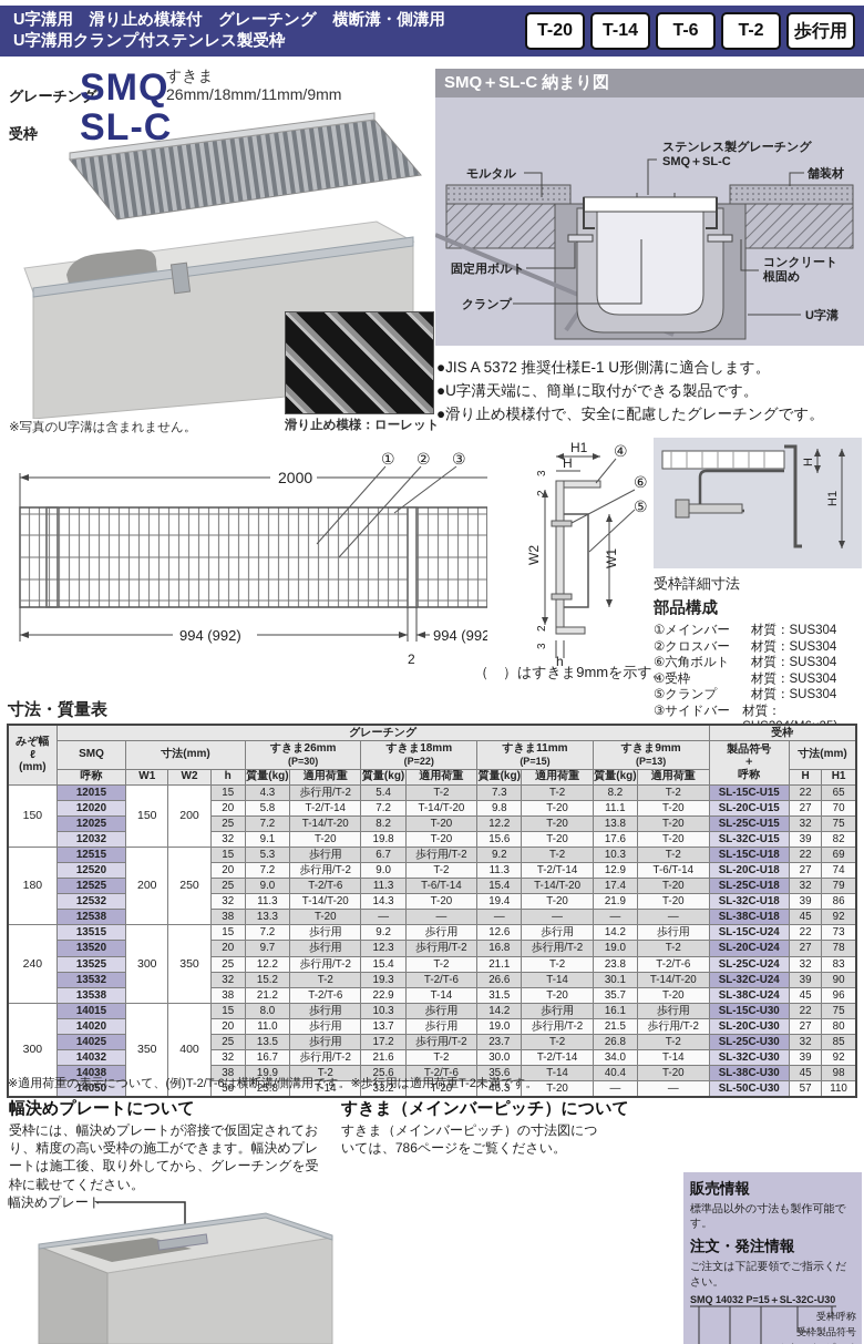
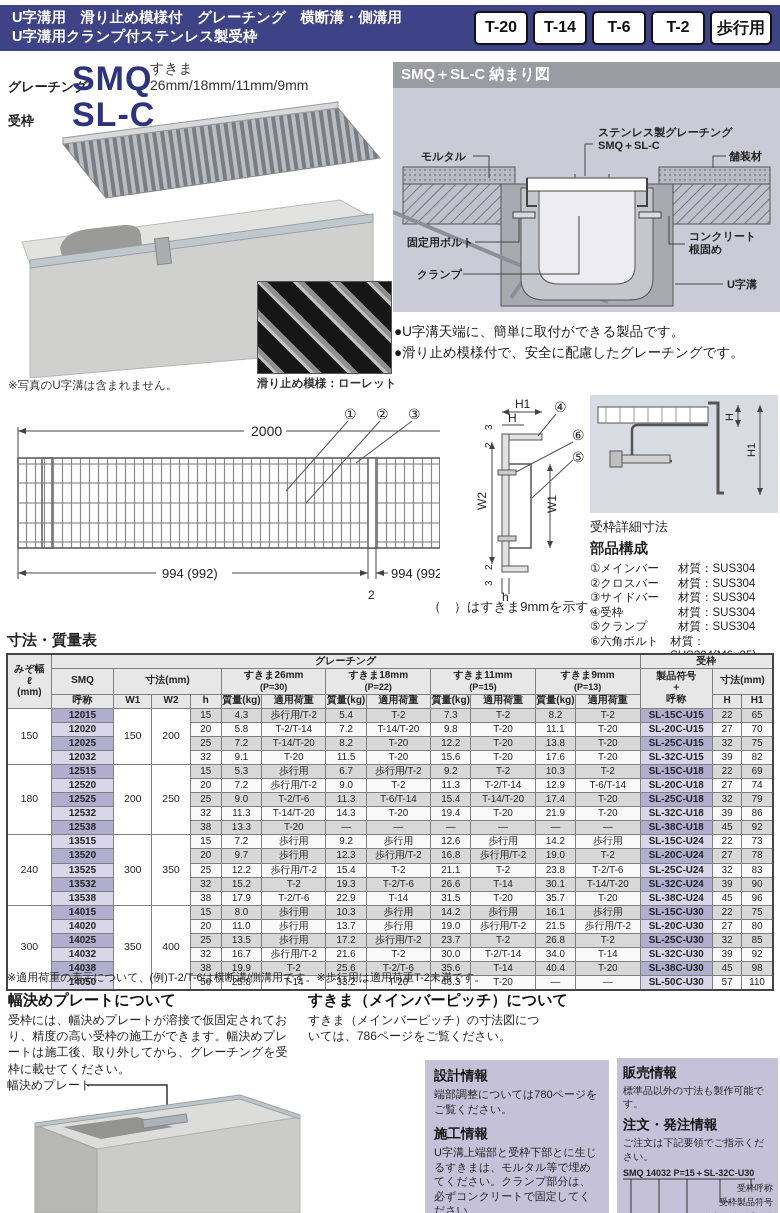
  U字溝用 滑り止め模様付 グレーチング 横断溝・側溝用
  U字溝用クランプ付ステンレス製受枠
  T-20
  T-14
  T-6
  T-2
  歩行用
  グレーチング
  SMQ
  受枠
  SL-C
  すきま
  26mm/18mm/11mm/9mm
  ※写真のU字溝は含まれません。
  滑り止め模様：ローレット
  SMQ＋SL-C 納まり図
  モルタル
  ステンレス製グレーチング
  SMQ＋SL-C
  舗装材
  固定用ボルト
  クランプ
  コンクリート
  根固め
  U字溝
- ●JIS A 5372 推奨仕様E-1 U形側溝に適合します。
  ●U字溝天端に、簡単に取付ができる製品です。
  ●滑り止め模様付で、安全に配慮したグレーチングです。
  2000
  ①
  ②
  ③
  994 (992)
  994 (992
  2
  H1
  H
  h
  ④
  ⑥
  ⑤
  （ ）はすきま9mmを示す。
  受枠詳細寸法
  部品構成
  ①メインバー
  材質：SUS304
  ②クロスバー
  材質：SUS304
- ⑥六角ボルト
+ ③サイドバー
  材質：SUS304
  ④受枠
  材質：SUS304
  ⑤クランプ
  材質：SUS304
- ③サイドバー
+ ⑥六角ボルト
  寸法・質量表
  みぞ幅ℓ(mm)	グレーチング	受枠
  SMQ	寸法(mm)	すきま26mm(P=30)	すきま18mm(P=22)	すきま11mm(P=15)	すきま9mm(P=13)	製品符号＋呼称	寸法(mm)
  呼称	W1	W2	h	質量(kg)	適用荷重	質量(kg)	適用荷重	質量(kg)	適用荷重	質量(kg)	適用荷重	H	H1
  150	12015	150	200	15	4.3	歩行用/T-2	5.4	T-2	7.3	T-2	8.2	T-2	SL-15C-U15	22	65
  12020	20	5.8	T-2/T-14	7.2	T-14/T-20	9.8	T-20	11.1	T-20	SL-20C-U15	27	70
  12025	25	7.2	T-14/T-20	8.2	T-20	12.2	T-20	13.8	T-20	SL-25C-U15	32	75
- 12032	32	9.1	T-20	19.8	T-20	15.6	T-20	17.6	T-20	SL-32C-U15	39	82
+ 12032	32	9.1	T-20	11.5	T-20	15.6	T-20	17.6	T-20	SL-32C-U15	39	82
  180	12515	200	250	15	5.3	歩行用	6.7	歩行用/T-2	9.2	T-2	10.3	T-2	SL-15C-U18	22	69
  12520	20	7.2	歩行用/T-2	9.0	T-2	11.3	T-2/T-14	12.9	T-6/T-14	SL-20C-U18	27	74
  12525	25	9.0	T-2/T-6	11.3	T-6/T-14	15.4	T-14/T-20	17.4	T-20	SL-25C-U18	32	79
  12532	32	11.3	T-14/T-20	14.3	T-20	19.4	T-20	21.9	T-20	SL-32C-U18	39	86
  12538	38	13.3	T-20	—	—	—	—	—	—	SL-38C-U18	45	92
  240	13515	300	350	15	7.2	歩行用	9.2	歩行用	12.6	歩行用	14.2	歩行用	SL-15C-U24	22	73
  13520	20	9.7	歩行用	12.3	歩行用/T-2	16.8	歩行用/T-2	19.0	T-2	SL-20C-U24	27	78
  13525	25	12.2	歩行用/T-2	15.4	T-2	21.1	T-2	23.8	T-2/T-6	SL-25C-U24	32	83
  13532	32	15.2	T-2	19.3	T-2/T-6	26.6	T-14	30.1	T-14/T-20	SL-32C-U24	39	90
- 13538	38	21.2	T-2/T-6	22.9	T-14	31.5	T-20	35.7	T-20	SL-38C-U24	45	96
+ 13538	38	17.9	T-2/T-6	22.9	T-14	31.5	T-20	35.7	T-20	SL-38C-U24	45	96
  300	14015	350	400	15	8.0	歩行用	10.3	歩行用	14.2	歩行用	16.1	歩行用	SL-15C-U30	22	75
  14020	20	11.0	歩行用	13.7	歩行用	19.0	歩行用/T-2	21.5	歩行用/T-2	SL-20C-U30	27	80
  14025	25	13.5	歩行用	17.2	歩行用/T-2	23.7	T-2	26.8	T-2	SL-25C-U30	32	85
  14032	32	16.7	歩行用/T-2	21.6	T-2	30.0	T-2/T-14	34.0	T-14	SL-32C-U30	39	92
  14038	38	19.9	T-2	25.6	T-2/T-6	35.6	T-14	40.4	T-20	SL-38C-U30	45	98
  14050	50	25.8	T-14	33.2	T-20	46.3	T-20	—	—	SL-50C-U30	57	110
  ※適用荷重の表示について、(例)T-2/T-6は横断溝/側溝用です。※歩行用は適用荷重T-2未満です。
  幅決めプレートについて
  受枠には、幅決めプレートが溶接で仮固定されており、精度の高い受枠の施工ができます。幅決めプレートは施工後、取り外してから、グレーチングを受枠に載せてください。
  幅決めプレート
  すきま（メインバーピッチ）について
  すきま（メインバーピッチ）の寸法図については、786ページをご覧ください。
+ 設計情報
+ 端部調整については780ページをご覧ください。
+ 施工情報
+ U字溝上端部と受枠下部とに生じるすきまは、モルタル等で埋めてください。クランプ部分は、必ずコンクリートで固定してください。
  販売情報
  標準品以外の寸法も製作可能です。
  注文・発注情報
  ご注文は下記要領でご指示ください。
  SMQ 14032 P=15＋SL-32C-U30
  受枠呼称
  受枠製品符号
